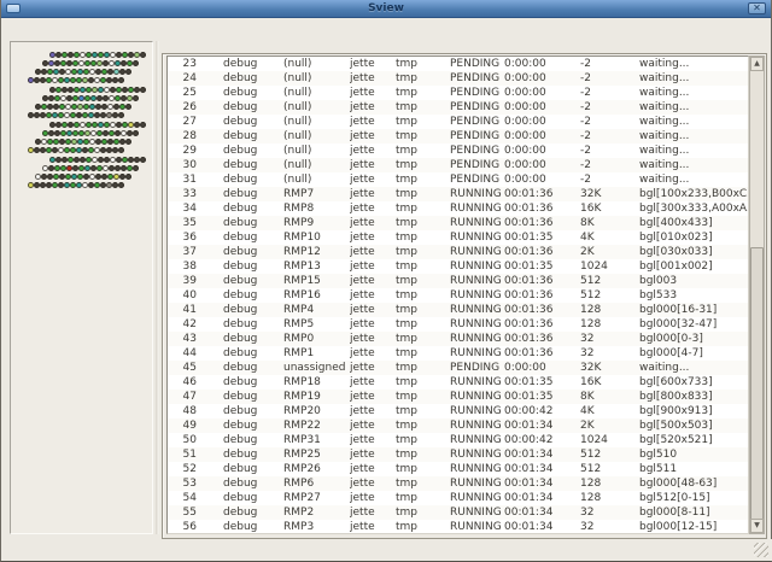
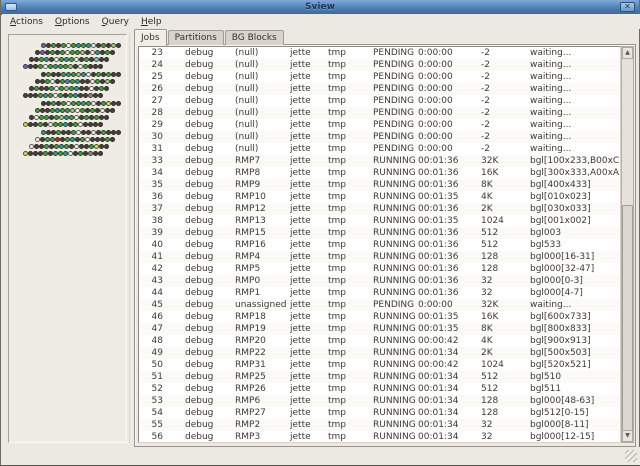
  Sview
  ✕
+ Actions
+ Options
+ Query
+ Help
+ Jobs
+ Partitions
+ BG Blocks
  23
  debug
  (null)
  jette
  tmp
  PENDING
  0:00:00
  -2
  waiting...
  24
  debug
  (null)
  jette
  tmp
  PENDING
  0:00:00
  -2
  waiting...
  25
  debug
  (null)
  jette
  tmp
  PENDING
  0:00:00
  -2
  waiting...
  26
  debug
  (null)
  jette
  tmp
  PENDING
  0:00:00
  -2
  waiting...
  27
  debug
  (null)
  jette
  tmp
  PENDING
  0:00:00
  -2
  waiting...
  28
  debug
  (null)
  jette
  tmp
  PENDING
  0:00:00
  -2
  waiting...
  29
  debug
  (null)
  jette
  tmp
  PENDING
  0:00:00
  -2
  waiting...
  30
  debug
  (null)
  jette
  tmp
  PENDING
  0:00:00
  -2
  waiting...
  31
  debug
  (null)
  jette
  tmp
  PENDING
  0:00:00
  -2
  waiting...
  33
  debug
  RMP7
  jette
  tmp
  RUNNING
  00:01:36
  32K
  bgl[100x233,B00xC
  34
  debug
  RMP8
  jette
  tmp
  RUNNING
  00:01:36
  16K
  bgl[300x333,A00xA
  35
  debug
  RMP9
  jette
  tmp
  RUNNING
  00:01:36
  8K
  bgl[400x433]
  36
  debug
  RMP10
  jette
  tmp
  RUNNING
  00:01:35
  4K
  bgl[010x023]
  37
  debug
  RMP12
  jette
  tmp
  RUNNING
  00:01:36
  2K
  bgl[030x033]
  38
  debug
  RMP13
  jette
  tmp
  RUNNING
  00:01:35
  1024
  bgl[001x002]
  39
  debug
  RMP15
  jette
  tmp
  RUNNING
  00:01:36
  512
  bgl003
  40
  debug
  RMP16
  jette
  tmp
  RUNNING
  00:01:36
  512
  bgl533
  41
  debug
  RMP4
  jette
  tmp
  RUNNING
  00:01:36
  128
  bgl000[16-31]
  42
  debug
  RMP5
  jette
  tmp
  RUNNING
  00:01:36
  128
  bgl000[32-47]
  43
  debug
  RMP0
  jette
  tmp
  RUNNING
  00:01:36
  32
  bgl000[0-3]
  44
  debug
  RMP1
  jette
  tmp
  RUNNING
  00:01:36
  32
  bgl000[4-7]
  45
  debug
  unassigned
  jette
  tmp
  PENDING
  0:00:00
  32K
  waiting...
  46
  debug
  RMP18
  jette
  tmp
  RUNNING
  00:01:35
  16K
  bgl[600x733]
  47
  debug
  RMP19
  jette
  tmp
  RUNNING
  00:01:35
  8K
  bgl[800x833]
  48
  debug
  RMP20
  jette
  tmp
  RUNNING
  00:00:42
  4K
  bgl[900x913]
  49
  debug
  RMP22
  jette
  tmp
  RUNNING
  00:01:34
  2K
  bgl[500x503]
  50
  debug
  RMP31
  jette
  tmp
  RUNNING
  00:00:42
  1024
  bgl[520x521]
  51
  debug
  RMP25
  jette
  tmp
  RUNNING
  00:01:34
  512
  bgl510
  52
  debug
  RMP26
  jette
  tmp
  RUNNING
  00:01:34
  512
  bgl511
  53
  debug
  RMP6
  jette
  tmp
  RUNNING
  00:01:34
  128
  bgl000[48-63]
  54
  debug
  RMP27
  jette
  tmp
  RUNNING
  00:01:34
  128
  bgl512[0-15]
  55
  debug
  RMP2
  jette
  tmp
  RUNNING
  00:01:34
  32
  bgl000[8-11]
  56
  debug
  RMP3
  jette
  tmp
  RUNNING
  00:01:34
  32
  bgl000[12-15]
